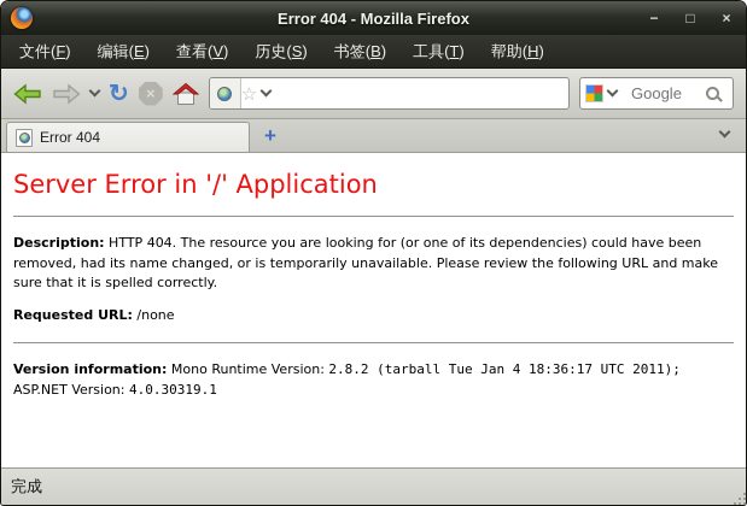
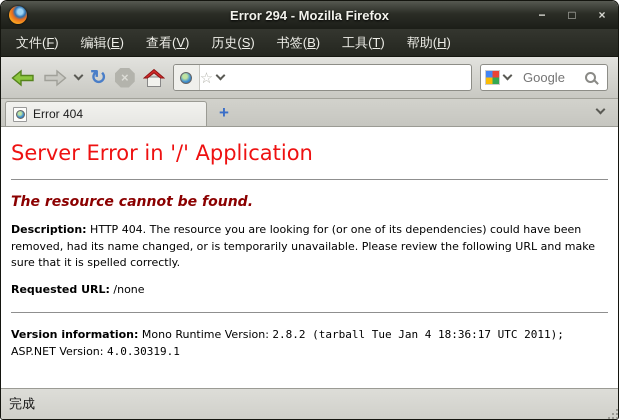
- Error 404 - Mozilla Firefox
+ Error 294 - Mozilla Firefox
  −
  □
  ×
  文件(F)
  编辑(E)
  查看(V)
  历史(S)
  书签(B)
  工具(T)
  帮助(H)
  ↻
  ×
  ☆
  Google
  Error 404
  +
  Server Error in '/' Application
+ The resource cannot be found.
  Description: HTTP 404. The resource you are looking for (or one of its dependencies) could have been removed, had its name changed, or is temporarily unavailable. Please review the following URL and make sure that it is spelled correctly.
  Requested URL: /none
  Version information: Mono Runtime Version: 2.8.2 (tarball Tue Jan 4 18:36:17 UTC 2011); ASP.NET Version: 4.0.30319.1
  完成
